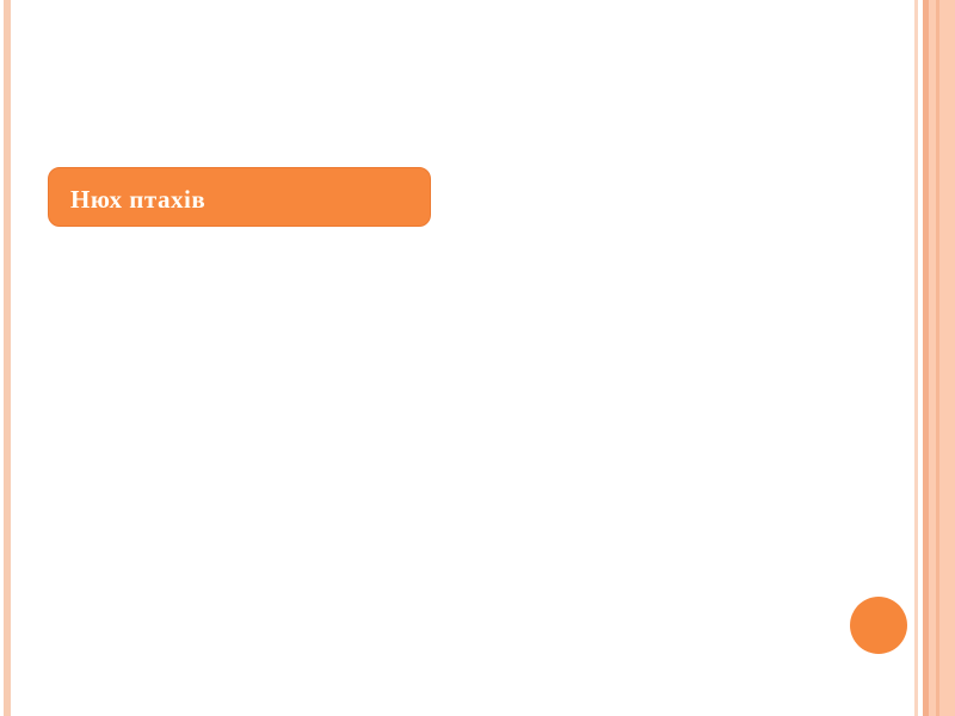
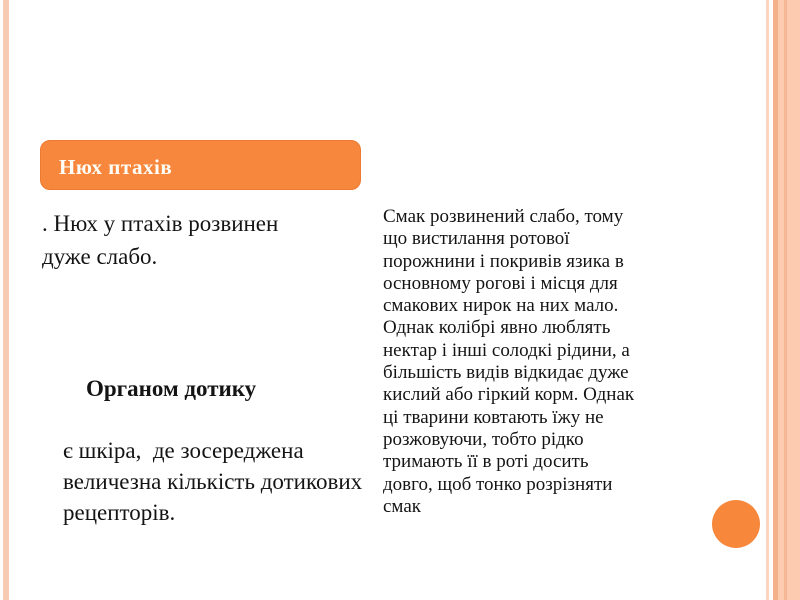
  Нюх птахів
+ . Нюх у птахів розвинен
+ дуже слабо.
+ Органом дотику
+ є шкіра, де зосереджена
+ величезна кількість дотикових
+ рецепторів.
+ Смак розвинений слабо, тому
+ що вистилання ротової
+ порожнини і покривів язика в
+ основному рогові і місця для
+ смакових нирок на них мало.
+ Однак колібрі явно люблять
+ нектар і інші солодкі рідини, а
+ більшість видів відкидає дуже
+ кислий або гіркий корм. Однак
+ ці тварини ковтають їжу не
+ розжовуючи, тобто рідко
+ тримають її в роті досить
+ довго, щоб тонко розрізняти
+ смак
